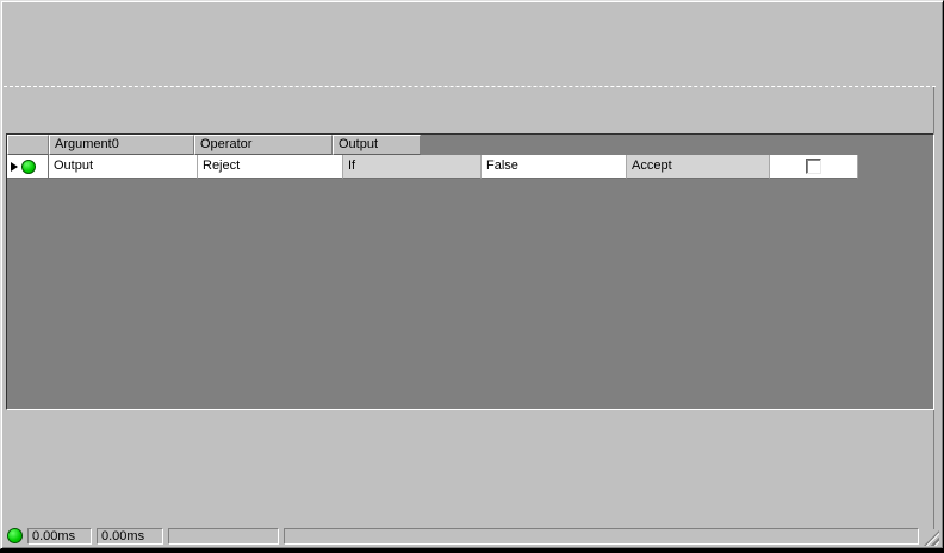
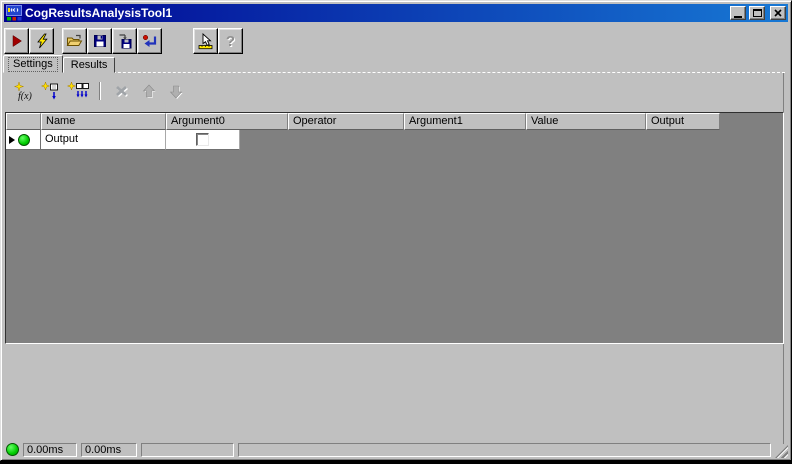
+ CogResultsAnalysisTool1
+ ?
+ Settings
+ Results
+ f(x)
+ Name
  Argument0
  Operator
+ Argument1
+ Value
  Output
  Output
- Reject
- If
- False
- Accept
  0.00ms
  0.00ms
